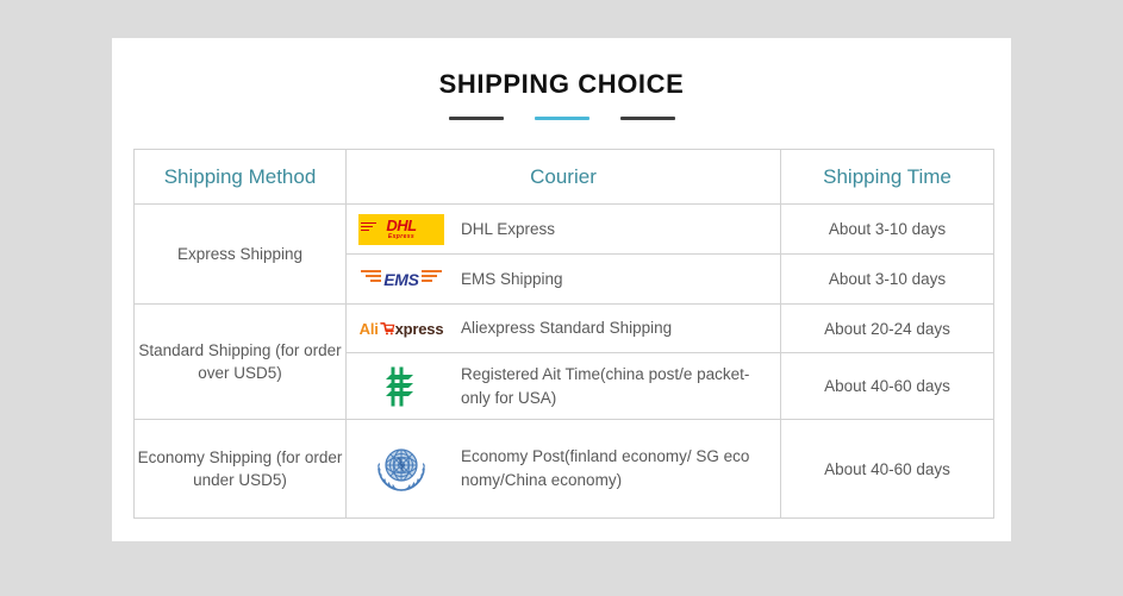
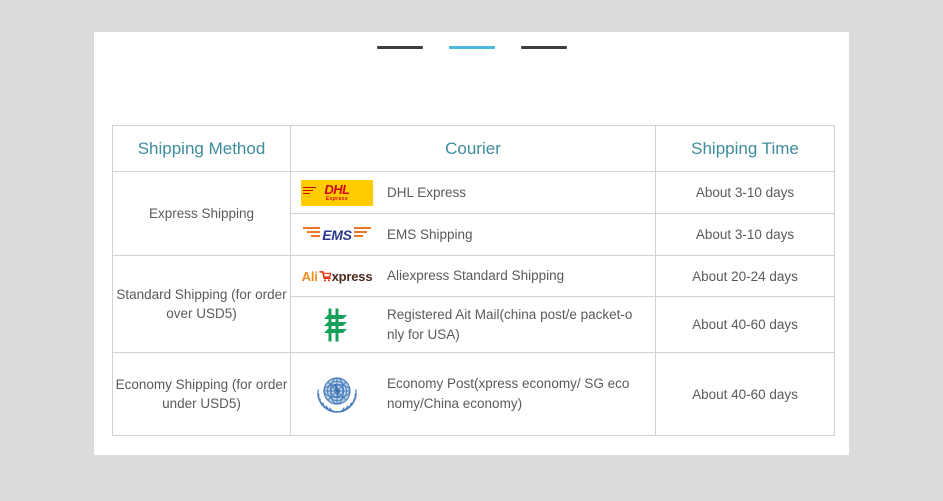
- SHIPPING CHOICE
  Shipping Method	Courier	Shipping Time
  Express Shipping	DHL DHL Express	About 3-10 days
  EMS EMS Shipping	About 3-10 days
  Standard Shipping (for order over USD5)	Ali xpress Aliexpress Standard Shipping	About 20-24 days
- Registered Ait Time(china post/e packet-only for USA)	About 40-60 days
+ Registered Ait Mail(china post/e packet-only for USA)	About 40-60 days
- Economy Shipping (for order under USD5)	Economy Post(finland economy/ SG economy/China economy)	About 40-60 days
+ Economy Shipping (for order under USD5)	Economy Post(xpress economy/ SG economy/China economy)	About 40-60 days
